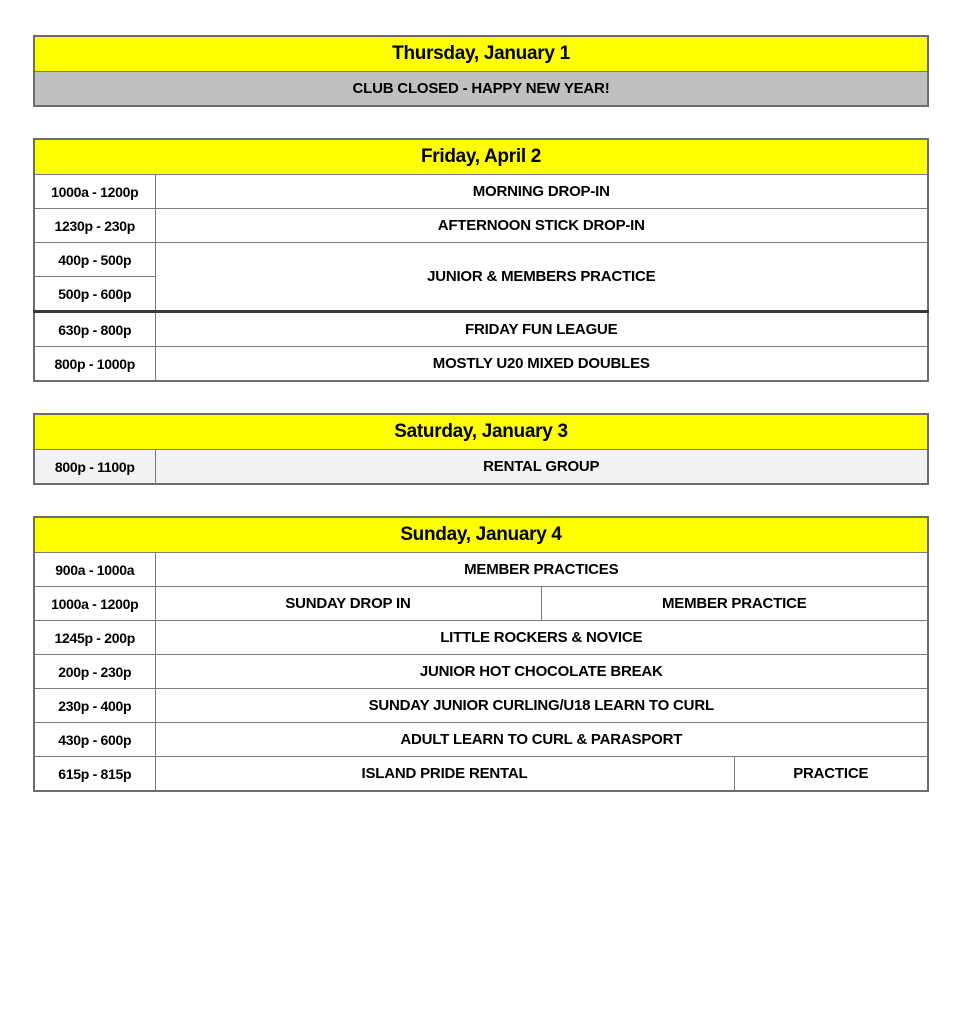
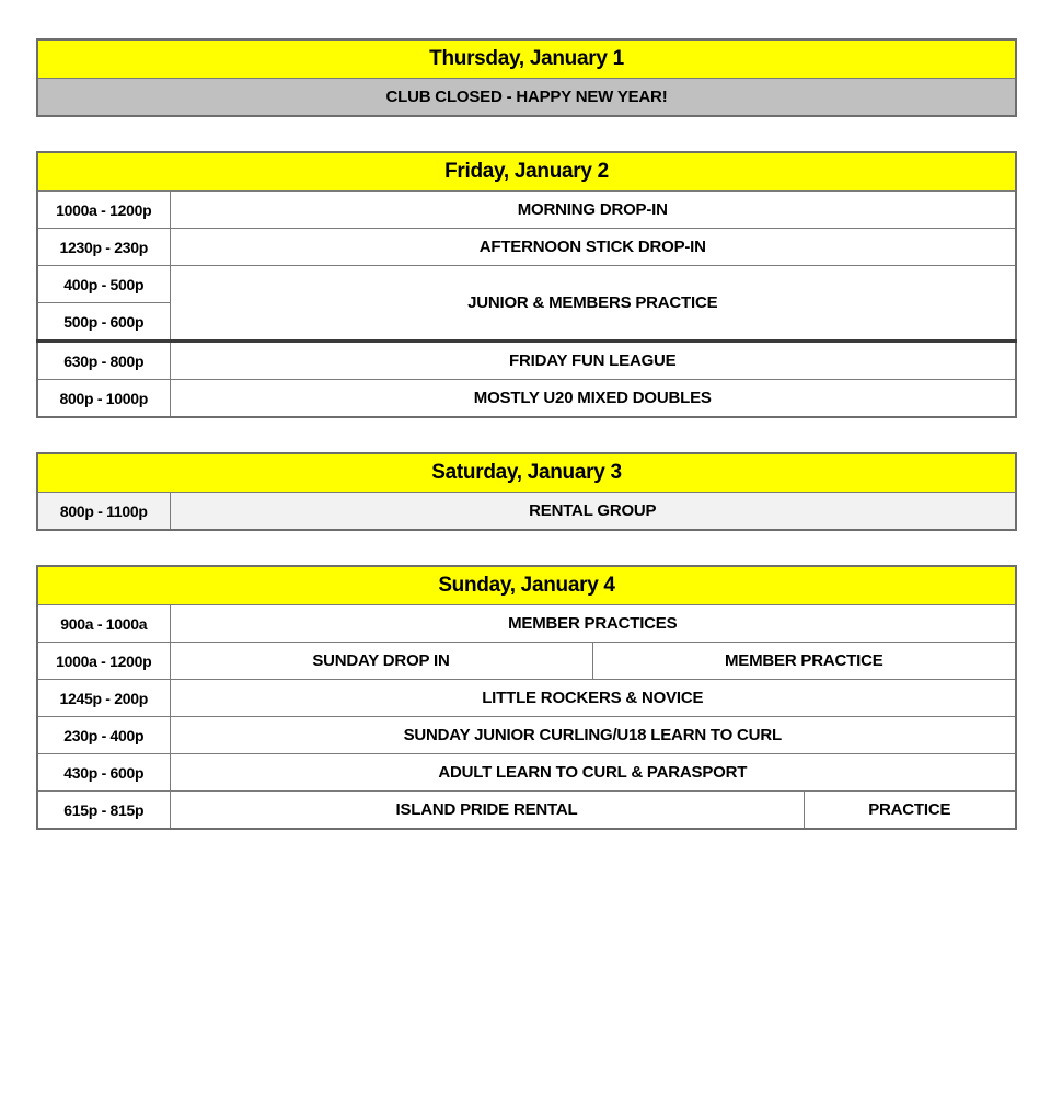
  Thursday, January 1
  CLUB CLOSED - HAPPY NEW YEAR!
- Friday, April 2
+ Friday, January 2
  1000a - 1200p	MORNING DROP-IN
  1230p - 230p	AFTERNOON STICK DROP-IN
  400p - 500p	JUNIOR & MEMBERS PRACTICE
  500p - 600p
  630p - 800p	FRIDAY FUN LEAGUE
  800p - 1000p	MOSTLY U20 MIXED DOUBLES
  Saturday, January 3
  800p - 1100p	RENTAL GROUP
  Sunday, January 4
  900a - 1000a	MEMBER PRACTICES
  1000a - 1200p	SUNDAY DROP IN	MEMBER PRACTICE
  1245p - 200p	LITTLE ROCKERS & NOVICE
- 200p - 230p	JUNIOR HOT CHOCOLATE BREAK
  230p - 400p	SUNDAY JUNIOR CURLING/U18 LEARN TO CURL
  430p - 600p	ADULT LEARN TO CURL & PARASPORT
  615p - 815p	ISLAND PRIDE RENTAL	PRACTICE
